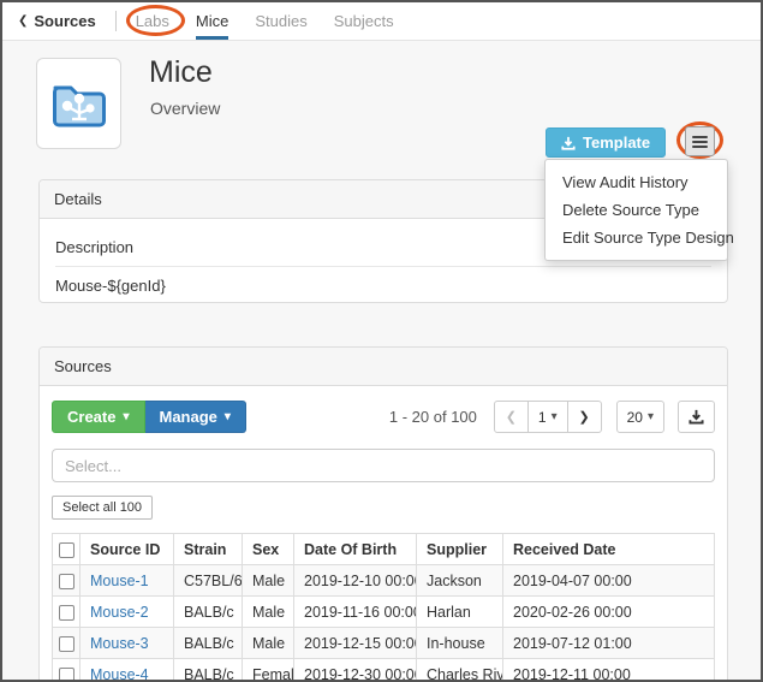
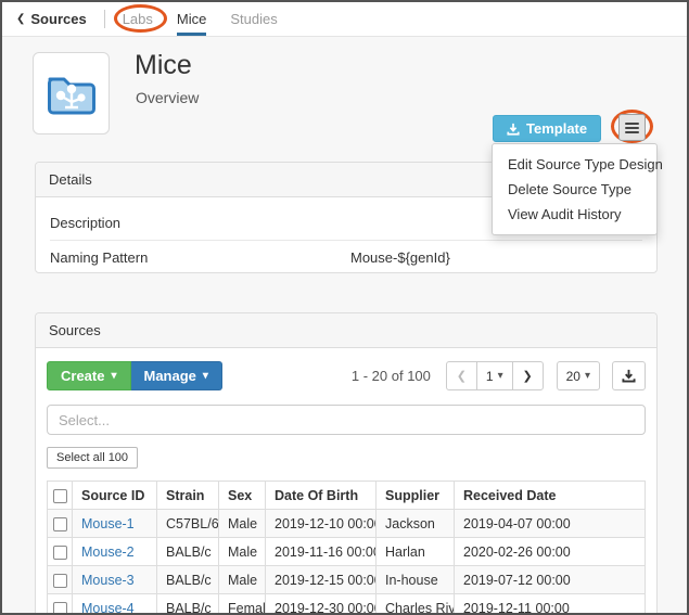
  ❮
  Sources
  Labs
  Mice
  Studies
- Subjects
  Mice
  Overview
  Template
- View Audit History
+ Edit Source Type Design
  Delete Source Type
- Edit Source Type Design
+ View Audit History
  Details
  Description
+ Naming Pattern
  Mouse-${genId}
  Sources
  Create
  ▾
  Manage
  ▾
  1 - 20 of 100
  ❮
  1
  ▾
  ❯
  20
  ▾
  Select... Select all 100
  	Source ID	Strain	Sex	Date Of Birth	Supplier	Received Date
  	Mouse-1	C57BL/6	Male	2019-12-10 00:0	Jackson	2019-04-07 00:00
  	Mouse-2	BALB/c	Male	2019-11-16 00:0	Harlan	2020-02-26 00:00
- 	Mouse-3	BALB/c	Male	2019-12-15 00:0	In-house	2019-07-12 01:00
+ 	Mouse-3	BALB/c	Male	2019-12-15 00:0	In-house	2019-07-12 00:00
  	Mouse-4	BALB/c	Femal	2019-12-30 00:0	Charles Riv	2019-12-11 00:00
